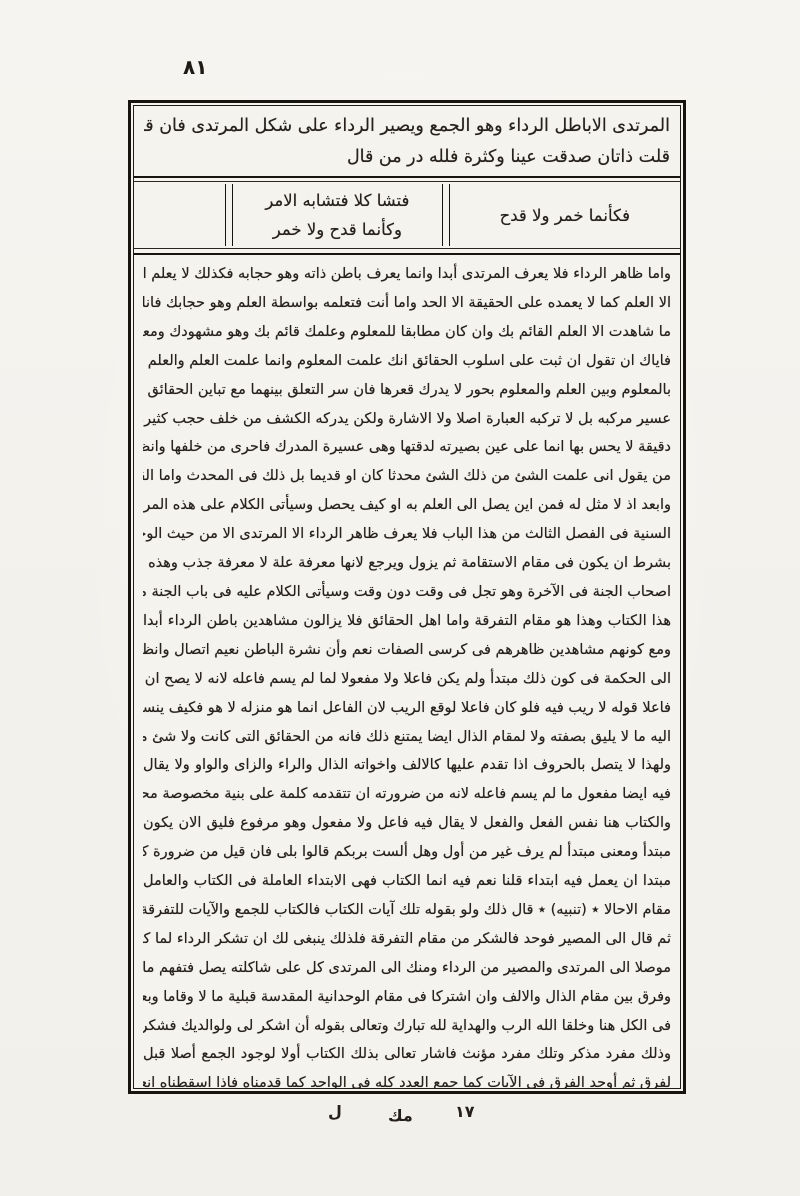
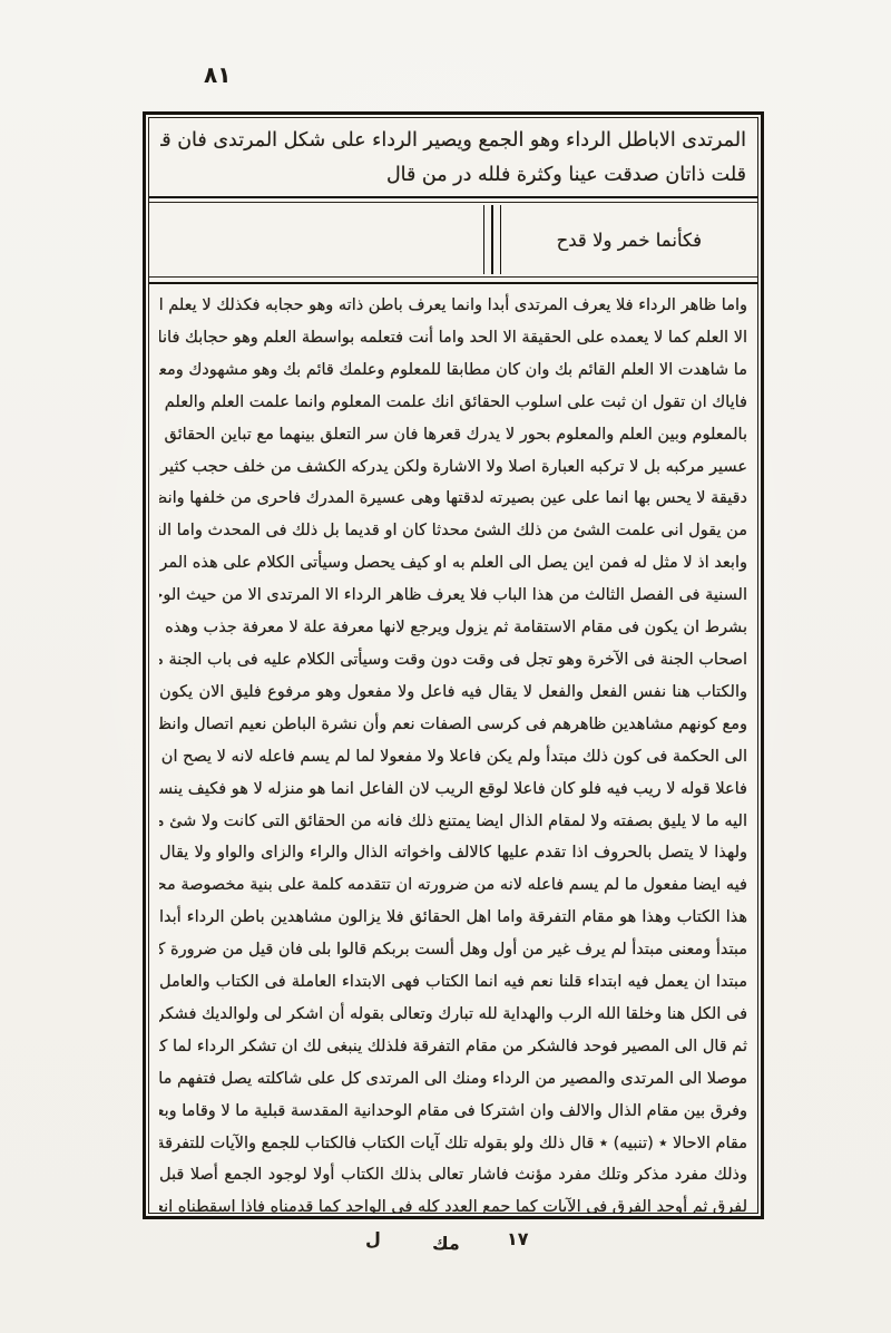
  ٨١
  المرتدى الاباطل الرداء وهو الجمع ويصير الرداء على شكل المرتدى فان ق
  قلت ذاتان صدقت عينا وكثرة فلله در من قال
  فكأنما خمر ولا قدح
- فتشا كلا فتشابه الامر
- وكأنما قدح ولا خمر
  واما ظاهر الرداء فلا يعرف المرتدى أبدا وانما يعرف باطن ذاته وهو حجابه فكذلك لا يعلم ا
  الا العلم كما لا يعمده على الحقيقة الا الحد واما أنت فتعلمه بواسطة العلم وهو حجابك فان
  ما شاهدت الا العلم القائم بك وان كان مطابقا للمعلوم وعلمك قائم بك وهو مشهودك ومع
  فاياك ان تقول ان ثبت على اسلوب الحقائق انك علمت المعلوم وانما علمت العلم والعلم
  بالمعلوم وبين العلم والمعلوم بحور لا يدرك قعرها فان سر التعلق بينهما مع تباين الحقائق
  عسير مركبه بل لا تركبه العبارة اصلا ولا الاشارة ولكن يدركه الكشف من خلف حجب كثير
  دقيقة لا يحس بها انما على عين بصيرته لدقتها وهى عسيرة المدرك فاحرى من خلفها وانظ
  من يقول انى علمت الشئ من ذلك الشئ محدثا كان او قديما بل ذلك فى المحدث واما ال
  وابعد اذ لا مثل له فمن اين يصل الى العلم به او كيف يحصل وسيأتى الكلام على هذه المر
  السنية فى الفصل الثالث من هذا الباب فلا يعرف ظاهر الرداء الا المرتدى الا من حيث الو
  بشرط ان يكون فى مقام الاستقامة ثم يزول ويرجع لانها معرفة علة لا معرفة جذب وهذه
  اصحاب الجنة فى الآخرة وهو تجل فى وقت دون وقت وسيأتى الكلام عليه فى باب الجنة م
- هذا الكتاب وهذا هو مقام التفرقة واما اهل الحقائق فلا يزالون مشاهدين باطن الرداء أبدا
+ والكتاب هنا نفس الفعل والفعل لا يقال فيه فاعل ولا مفعول وهو مرفوع فليق الان يكون
  ومع كونهم مشاهدين ظاهرهم فى كرسى الصفات نعم وأن نشرة الباطن نعيم اتصال وانظ
  الى الحكمة فى كون ذلك مبتدأ ولم يكن فاعلا ولا مفعولا لما لم يسم فاعله لانه لا يصح ان
  فاعلا قوله لا ريب فيه فلو كان فاعلا لوقع الريب لان الفاعل انما هو منزله لا هو فكيف ينس
  اليه ما لا يليق بصفته ولا لمقام الذال ايضا يمتنع ذلك فانه من الحقائق التى كانت ولا شئ م
  ولهذا لا يتصل بالحروف اذا تقدم عليها كالالف واخواته الذال والراء والزاى والواو ولا يقال
  فيه ايضا مفعول ما لم يسم فاعله لانه من ضرورته ان تتقدمه كلمة على بنية مخصوصة مح
- والكتاب هنا نفس الفعل والفعل لا يقال فيه فاعل ولا مفعول وهو مرفوع فليق الان يكون
+ هذا الكتاب وهذا هو مقام التفرقة واما اهل الحقائق فلا يزالون مشاهدين باطن الرداء أبدا
  مبتدأ ومعنى مبتدأ لم يرف غير من أول وهل ألست بربكم قالوا بلى فان قيل من ضرورة ك
  مبتدا ان يعمل فيه ابتداء قلنا نعم فيه انما الكتاب فهى الابتداء العاملة فى الكتاب والعامل
- مقام الاحالا ٭ (تنبيه) ٭ قال ذلك ولو بقوله تلك آيات الكتاب فالكتاب للجمع والآيات للتفرقة
+ فى الكل هنا وخلقا الله الرب والهداية لله تبارك وتعالى بقوله أن اشكر لى ولوالديك فشكر
  ثم قال الى المصير فوحد فالشكر من مقام التفرقة فلذلك ينبغى لك ان تشكر الرداء لما ك
  موصلا الى المرتدى والمصير من الرداء ومنك الى المرتدى كل على شاكلته يصل فتفهم ما
  وفرق بين مقام الذال والالف وان اشتركا فى مقام الوحدانية المقدسة قبلية ما لا وقاما وبع
- فى الكل هنا وخلقا الله الرب والهداية لله تبارك وتعالى بقوله أن اشكر لى ولوالديك فشكر
+ مقام الاحالا ٭ (تنبيه) ٭ قال ذلك ولو بقوله تلك آيات الكتاب فالكتاب للجمع والآيات للتفرقة
  وذلك مفرد مذكر وتلك مفرد مؤنث فاشار تعالى بذلك الكتاب أولا لوجود الجمع أصلا قبل
  لفرق ثم أوجد الفرق فى الآيات كما جمع العدد كله فى الواحد كما قدمناه فاذا اسقطناه انع
  ١٧
  مك
  ل
